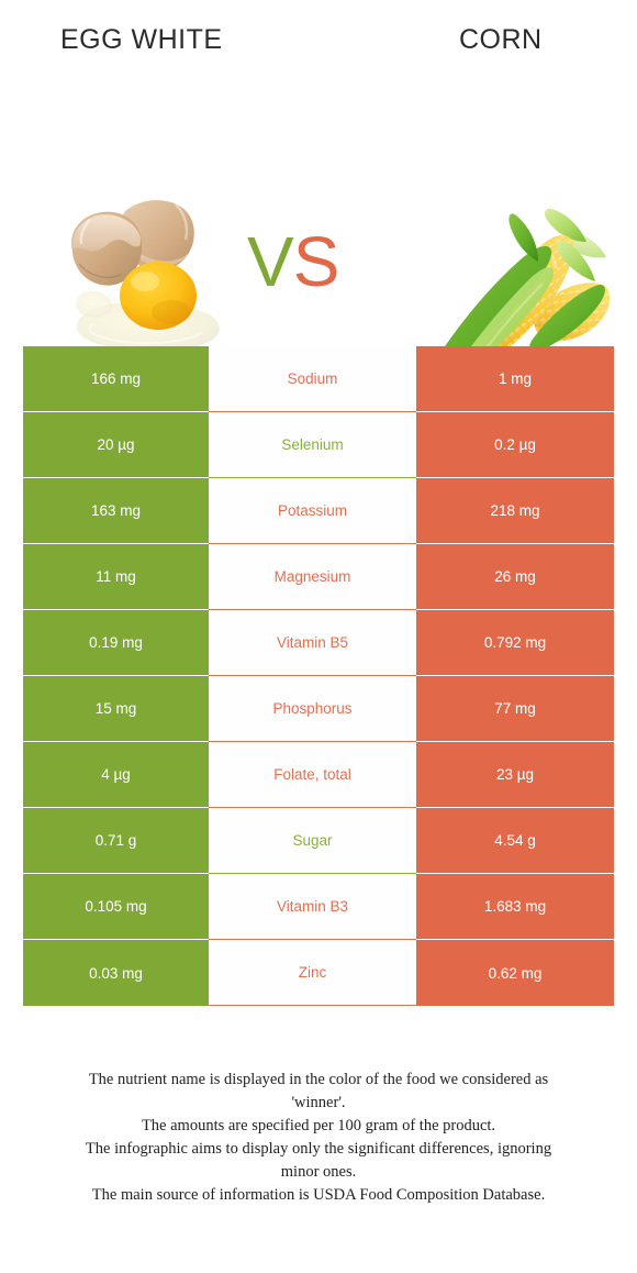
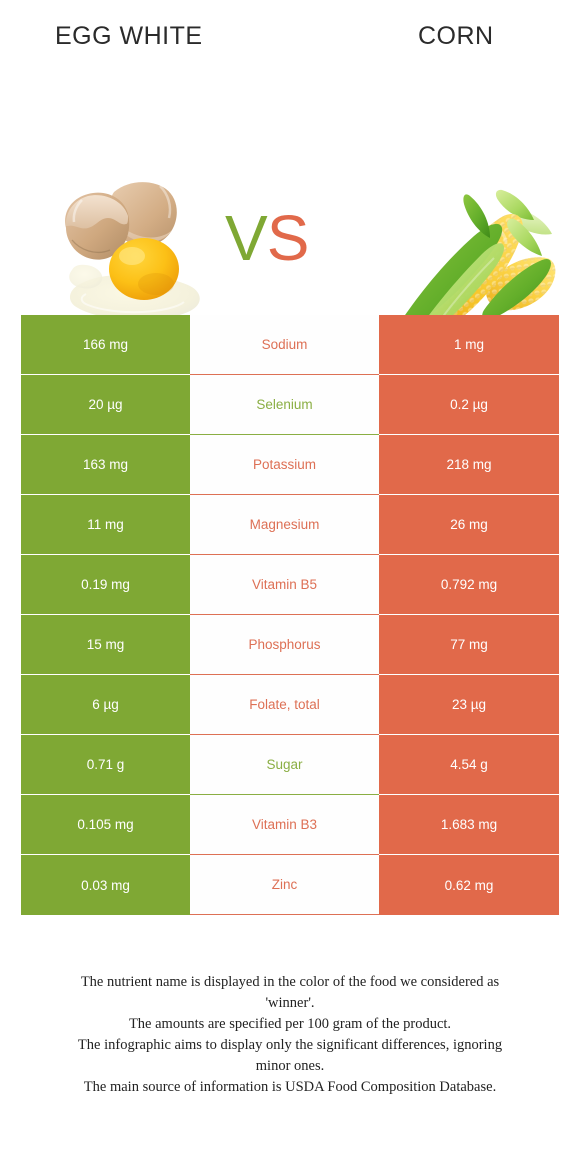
  EGG WHITE
  CORN
  VS
  166 mg
  Sodium
  1 mg
  20 µg
  Selenium
  0.2 µg
  163 mg
  Potassium
  218 mg
  11 mg
  Magnesium
  26 mg
  0.19 mg
  Vitamin B5
  0.792 mg
  15 mg
  Phosphorus
  77 mg
- 4 µg
+ 6 µg
  Folate, total
  23 µg
  0.71 g
  Sugar
  4.54 g
  0.105 mg
  Vitamin B3
  1.683 mg
  0.03 mg
  Zinc
  0.62 mg
  The nutrient name is displayed in the color of the food we considered as
  'winner'.
  The amounts are specified per 100 gram of the product.
  The infographic aims to display only the significant differences, ignoring
  minor ones.
  The main source of information is USDA Food Composition Database.
